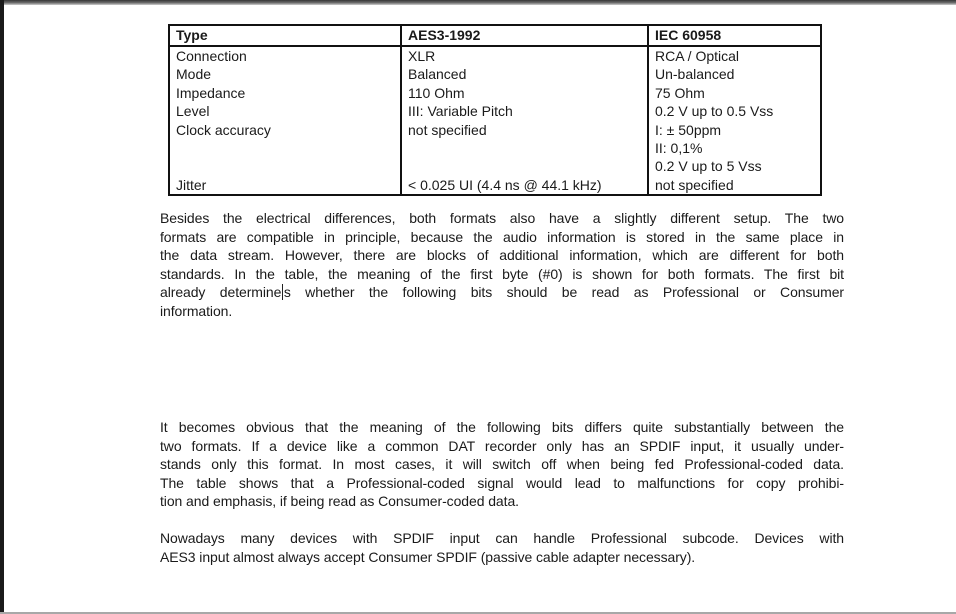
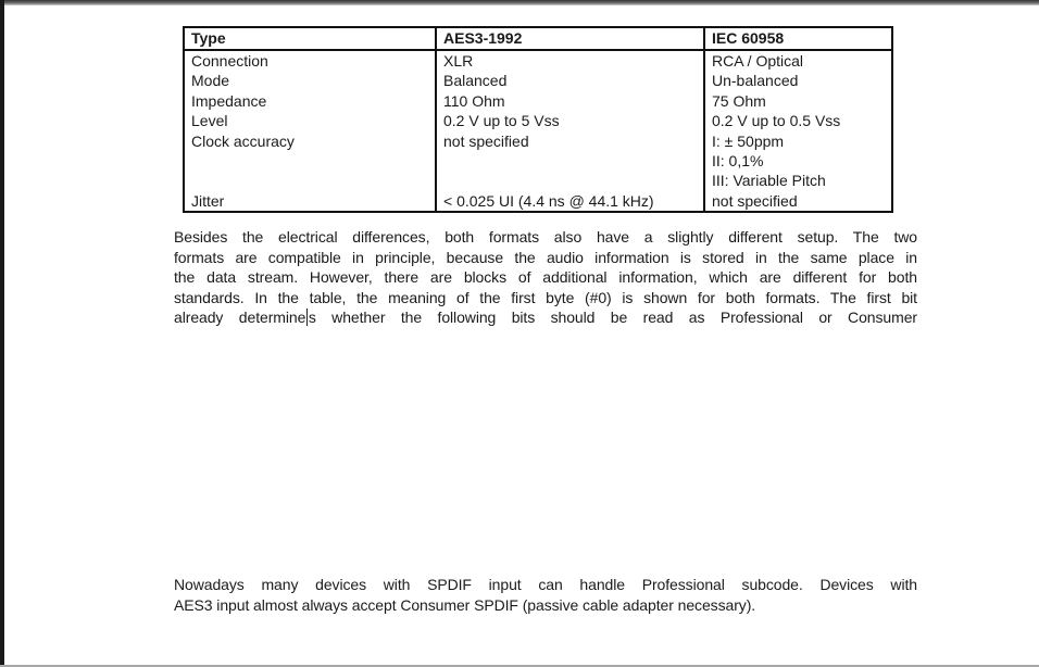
  Type	AES3-1992	IEC 60958
  Connection	XLR	RCA / Optical
  Mode	Balanced	Un-balanced
  Impedance	110 Ohm	75 Ohm
- Level	III: Variable Pitch	0.2 V up to 0.5 Vss
+ Level	0.2 V up to 5 Vss	0.2 V up to 0.5 Vss
  Clock accuracy	not specified	I: ± 50ppm
  		II: 0,1%
- 		0.2 V up to 5 Vss
+ 		III: Variable Pitch
  Jitter	< 0.025 UI (4.4 ns @ 44.1 kHz)	not specified
  Besides the electrical differences, both formats also have a slightly different setup. The two
  formats are compatible in principle, because the audio information is stored in the same place in
  the data stream. However, there are blocks of additional information, which are different for both
  standards. In the table, the meaning of the first byte (#0) is shown for both formats. The first bit
  already determine s whether the following bits should be read as Professional or Consumer
- information.
- It becomes obvious that the meaning of the following bits differs quite substantially between the
- two formats. If a device like a common DAT recorder only has an SPDIF input, it usually under-
- stands only this format. In most cases, it will switch off when being fed Professional-coded data.
- The table shows that a Professional-coded signal would lead to malfunctions for copy prohibi-
- tion and emphasis, if being read as Consumer-coded data.
  Nowadays many devices with SPDIF input can handle Professional subcode. Devices with
  AES3 input almost always accept Consumer SPDIF (passive cable adapter necessary).
